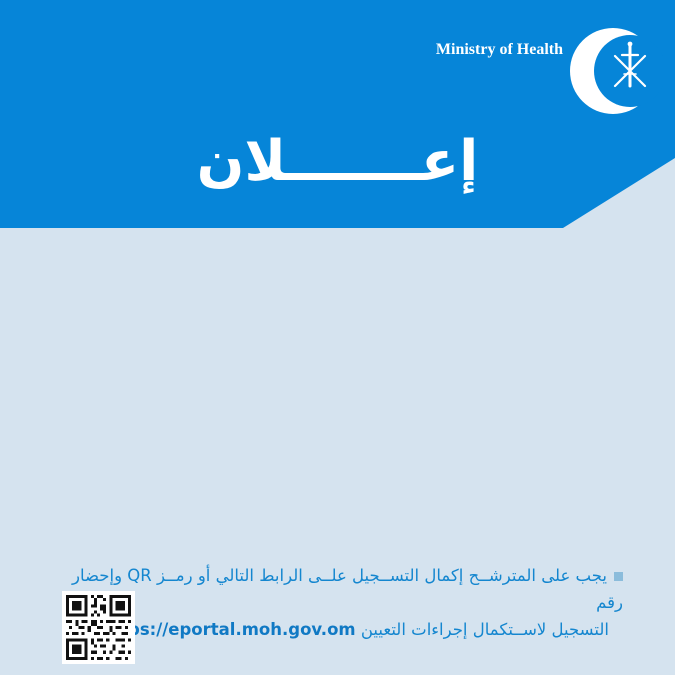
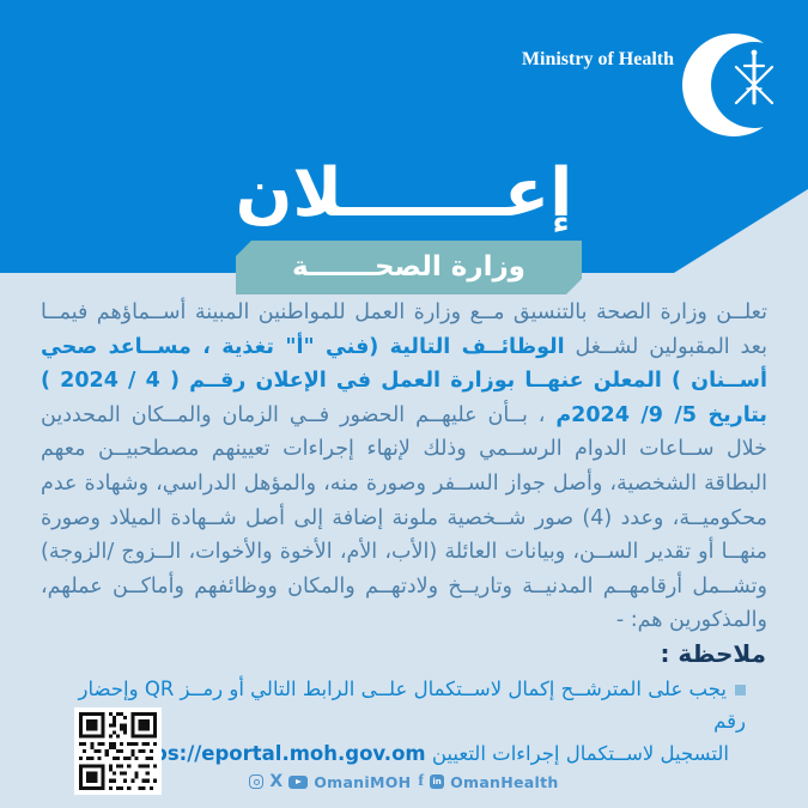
  Ministry of Health
  إعـــــــلان
+ وزارة الصحـــــــة
+ تعلــن وزارة الصحة بالتنسيق مــع وزارة العمل للمواطنين المبينة أســماؤهم فيمــا بعد المقبولين لشــغل الوظائــف التالية (فني "أ" تغذية ، مســاعد صحي أســنان ) المعلن عنهــا بوزارة العمل في الإعلان رقــم ( 4 / 2024 ) بتاريخ 5/ 9/ 2024م ، بــأن عليهــم الحضور فــي الزمان والمــكان المحددين خلال ســاعات الدوام الرســمي وذلك لإنهاء إجراءات تعيينهم مصطحبيــن معهم البطاقة الشخصية، وأصل جواز الســفر وصورة منه، والمؤهل الدراسي، وشهادة عدم محكوميــة، وعدد (4) صور شــخصية ملونة إضافة إلى أصل شــهادة الميلاد وصورة منهــا أو تقدير الســن، وبيانات العائلة (الأب، الأم، الأخوة والأخوات، الــزوج /الزوجة) وتشــمل أرقامهــم المدنيــة وتاريــخ ولادتهــم والمكان ووظائفهم وأماكــن عملهم، والمذكورين هم: -
+ ملاحظة :
- يجب على المترشــح إكمال التســجيل علــى الرابط التالي أو رمــز QR وإحضار رقم
+ يجب على المترشــح إكمال لاســتكمال علــى الرابط التالي أو رمــز QR وإحضار رقم
  التسجيل لاســتكمال إجراءات التعيين s://eportal.moh.gov.om
+ X
+ OmaniMOH
+ f
+ in
+ OmanHealth
